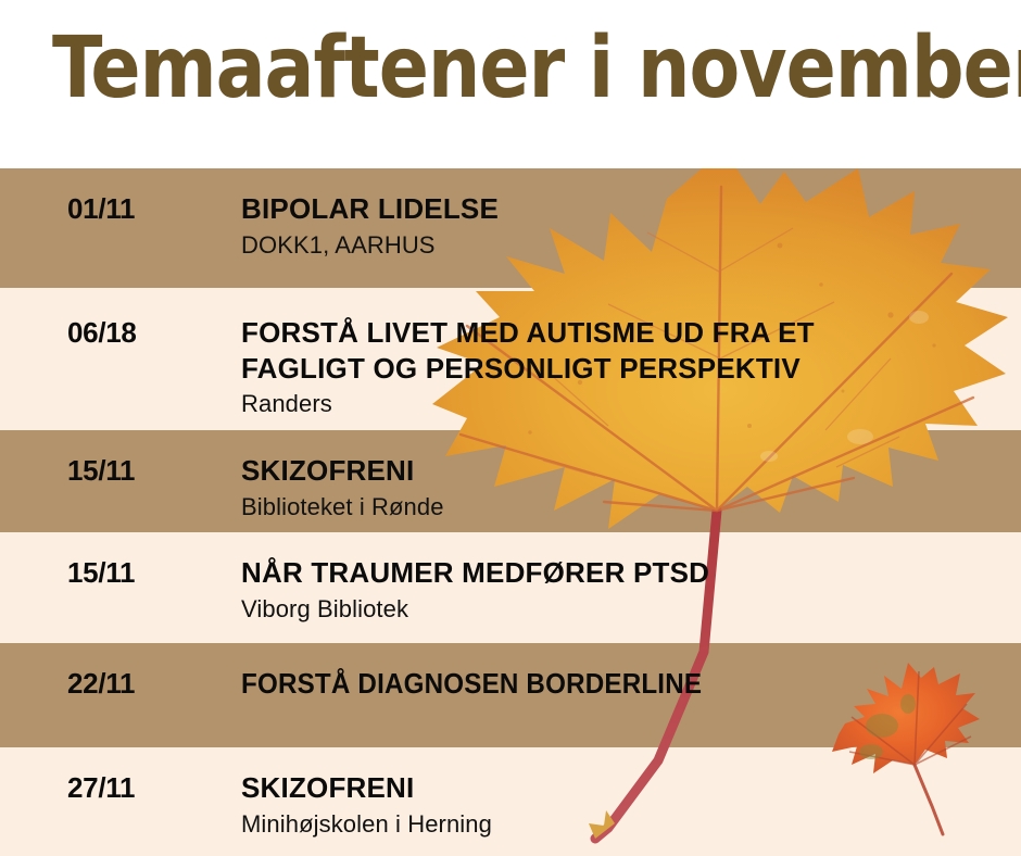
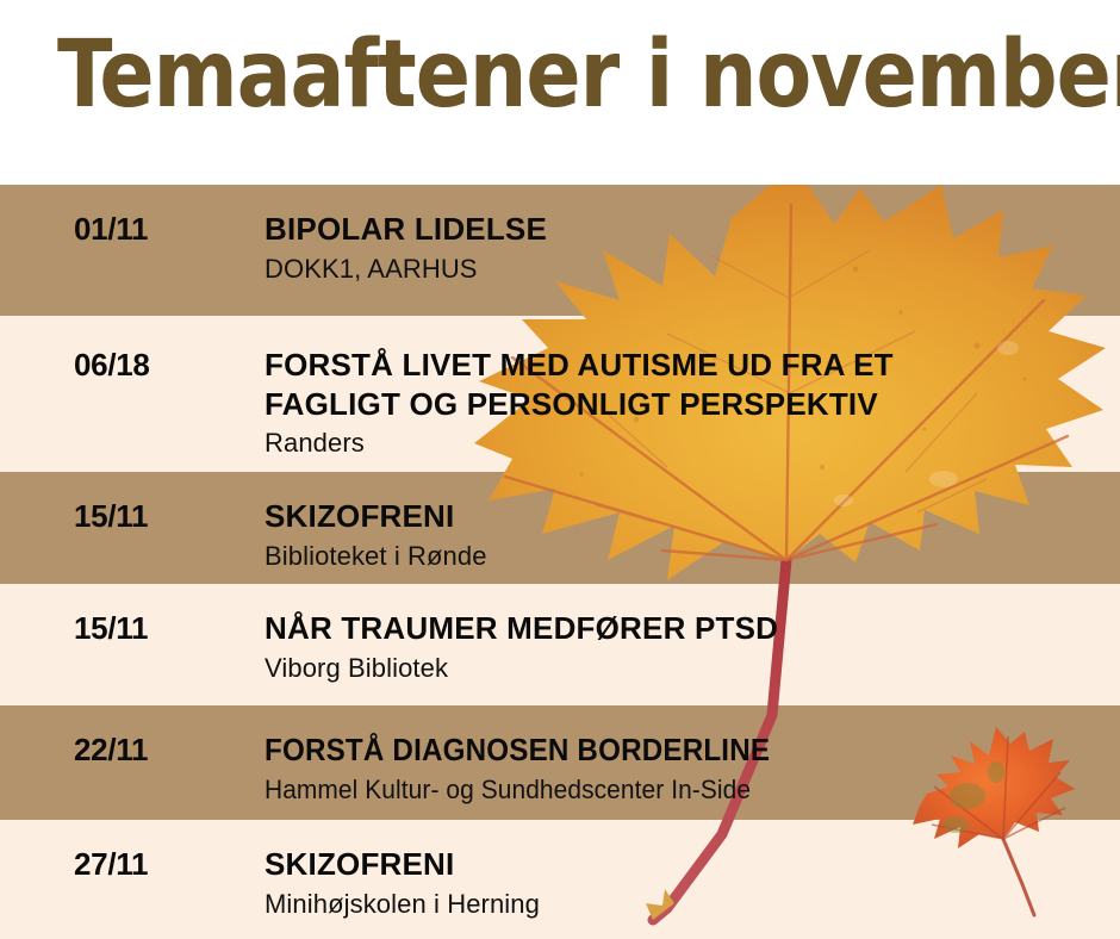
  Temaaftener i novembe
  01/11
  BIPOLAR LIDELSE
  DOKK1, AARHUS
  06/18
  FORSTÅ LIVET MED AUTISME UD FRA ET
  FAGLIGT OG PERSONLIGT PERSPEKTIV
  Randers
  15/11
  SKIZOFRENI
  Biblioteket i Rønde
  15/11
  NÅR TRAUMER MEDFØRER PTSD
  Viborg Bibliotek
  22/11
  FORSTÅ DIAGNOSEN BORDERLINE
+ Hammel Kultur- og Sundhedscenter In-Side
  27/11
  SKIZOFRENI
  Minihøjskolen i Herning
